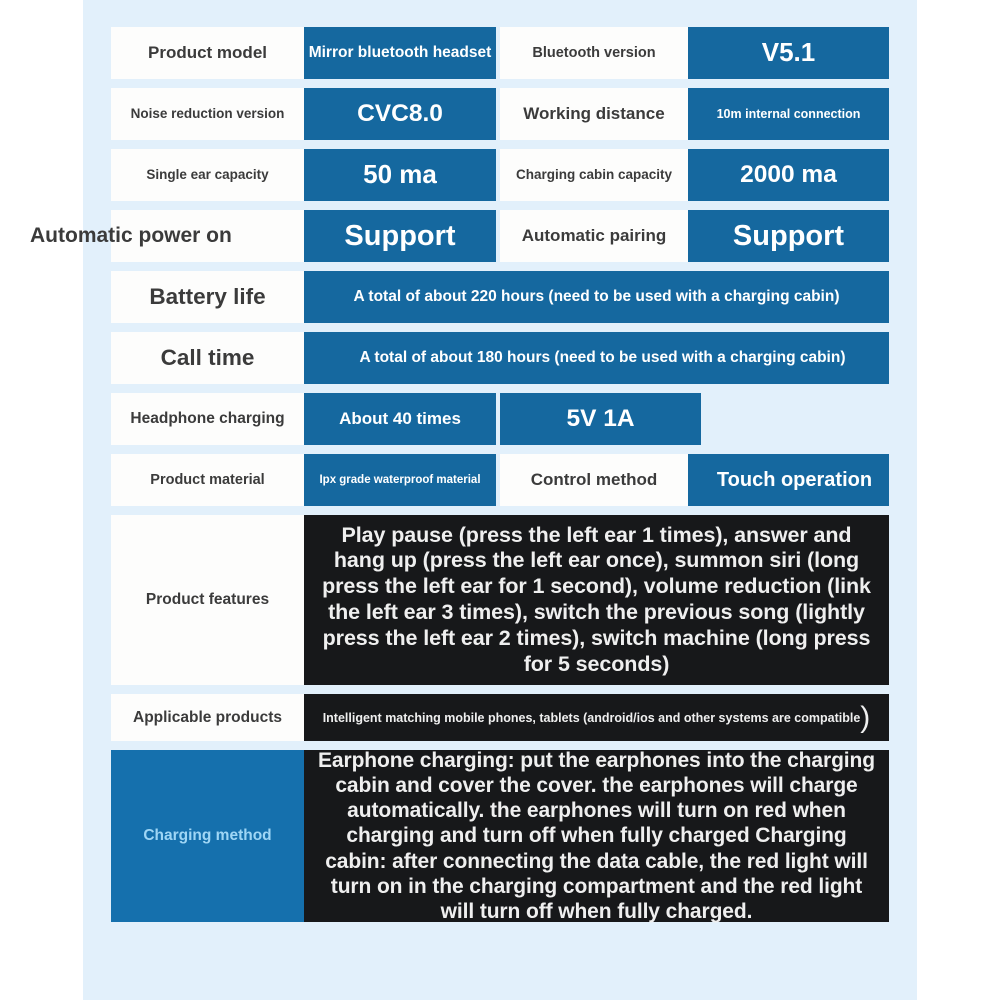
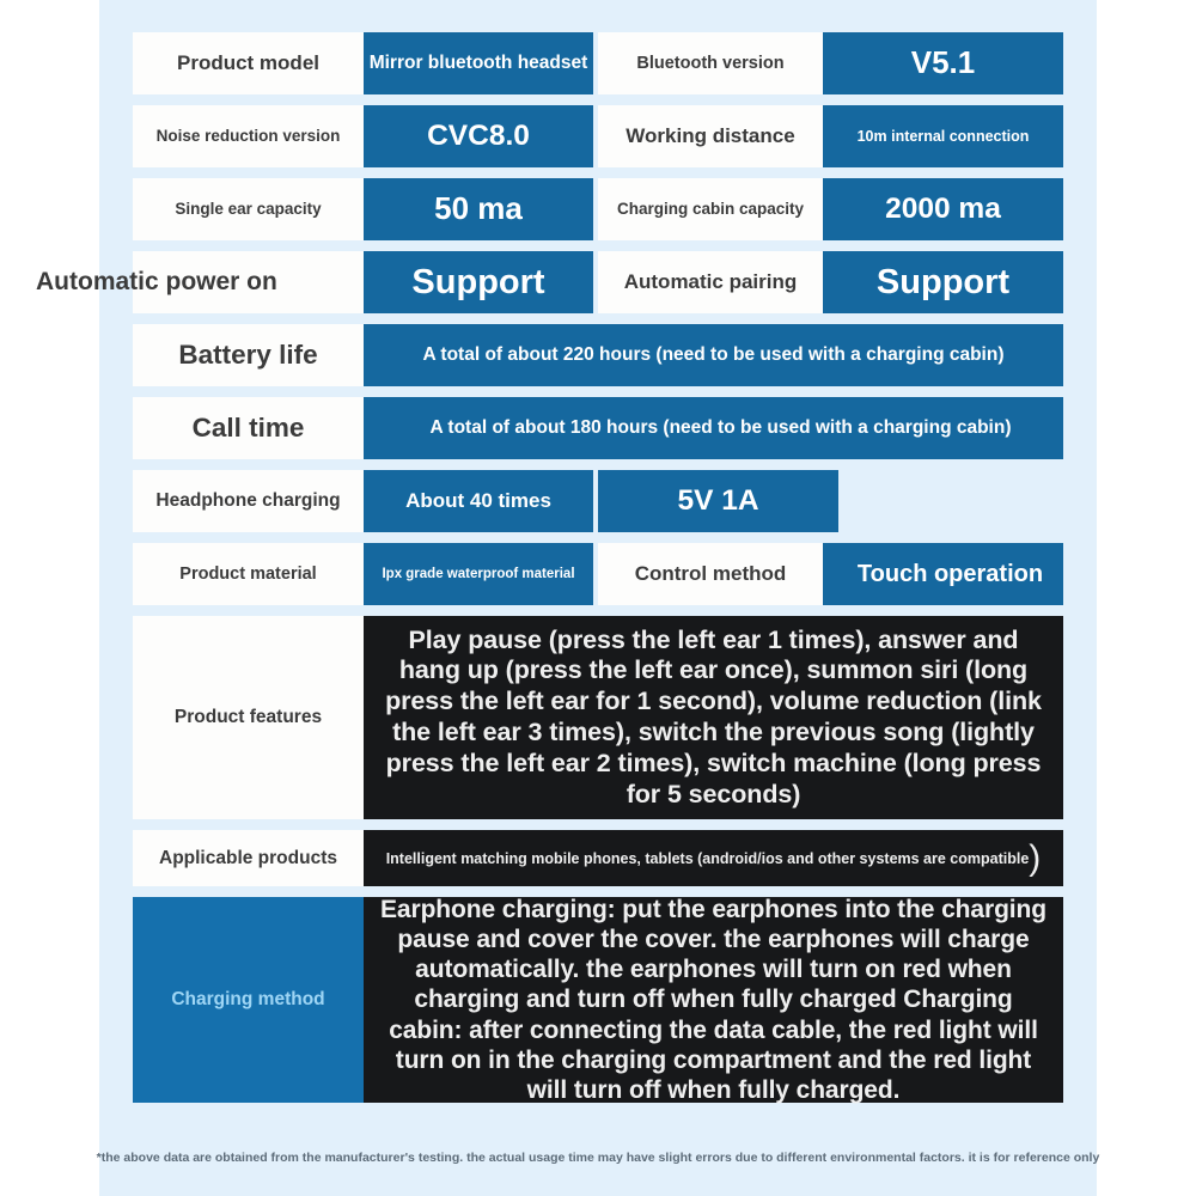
  Product model
  Mirror bluetooth headset
  Bluetooth version
  V5.1
  Noise reduction version
  CVC8.0
  Working distance
  10m internal connection
  Single ear capacity
  50 ma
  Charging cabin capacity
  2000 ma
  Automatic power on
  Support
  Automatic pairing
  Support
  Battery life
  A total of about 220 hours (need to be used with a charging cabin)
  Call time
  A total of about 180 hours (need to be used with a charging cabin)
  Headphone charging
  About 40 times
  5V 1A
  Product material
  Ipx grade waterproof material
  Control method
  Touch operation
  Product features
  Play pause (press the left ear 1 times), answer and hang up (press the left ear once), summon siri (long press the left ear for 1 second), volume reduction (link the left ear 3 times), switch the previous song (lightly press the left ear 2 times), switch machine (long press for 5 seconds)
  Applicable products
  Intelligent matching mobile phones, tablets (android/ios and other systems are compatible
  )
  Charging method
- Earphone charging: put the earphones into the charging cabin and cover the cover. the earphones will charge automatically. the earphones will turn on red when charging and turn off when fully charged Charging cabin: after connecting the data cable, the red light will turn on in the charging compartment and the red light will turn off when fully charged.
+ Earphone charging: put the earphones into the charging pause and cover the cover. the earphones will charge automatically. the earphones will turn on red when charging and turn off when fully charged Charging cabin: after connecting the data cable, the red light will turn on in the charging compartment and the red light will turn off when fully charged.
+ *the above data are obtained from the manufacturer's testing. the actual usage time may have slight errors due to different environmental factors. it is for reference only
